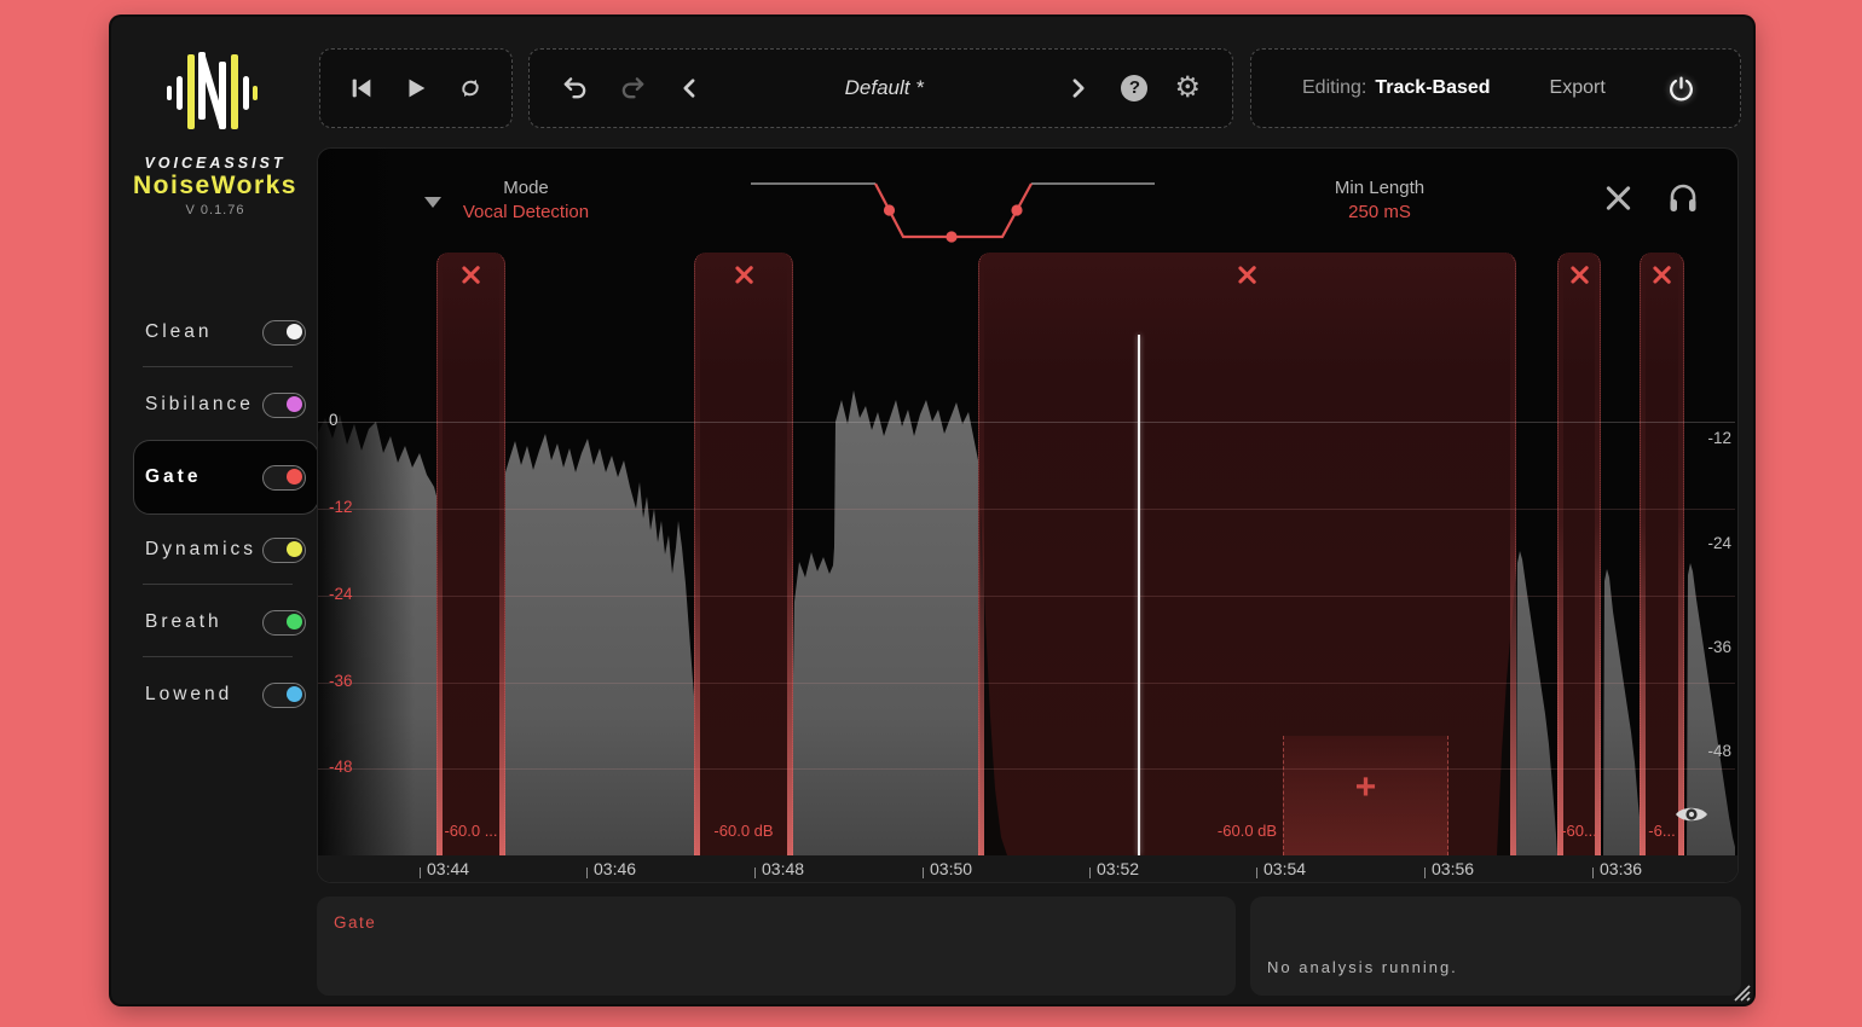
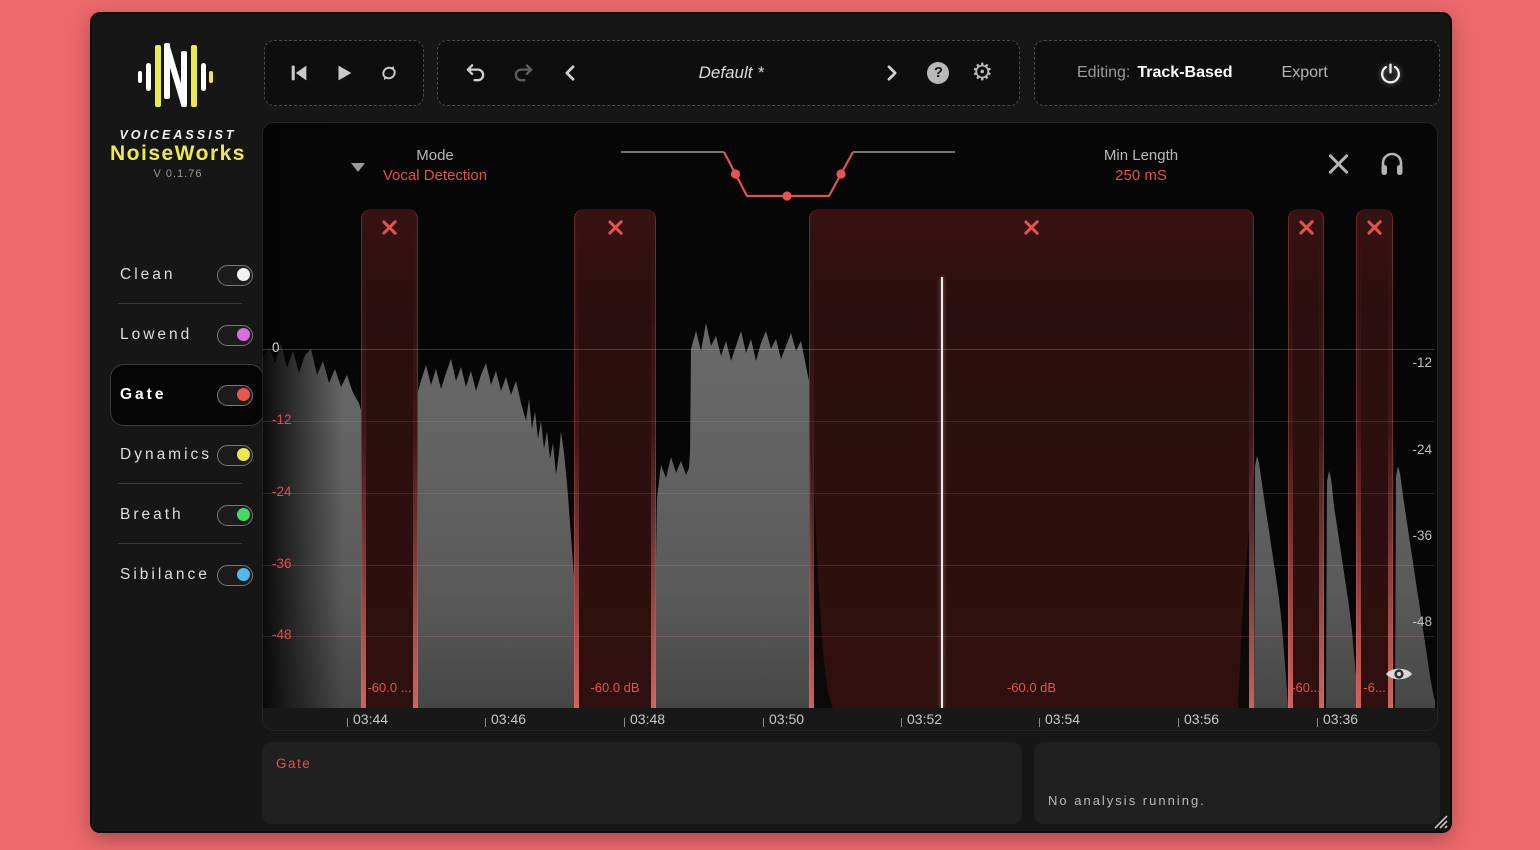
  VOICEASSIST
  NoiseWorks
  V 0.1.76
  Default *
  ?
  ⚙
  Editing:
  Track-Based
  Export
  Clean
- Sibilance
+ Lowend
  Gate
  Dynamics
  Breath
- Lowend
+ Sibilance
  Mode
  Vocal Detection
  Min Length
  250 mS
- +
  -60.0 ...
  -60.0 dB
  -60.0 dB
  -60...
  -6...
  0
  -12
  -24
  -36
  -48
  -12
  -24
  -36
  -48
  03:44
  03:46
  03:48
  03:50
  03:52
  03:54
  03:56
  03:36
  Gate
  No analysis running.
